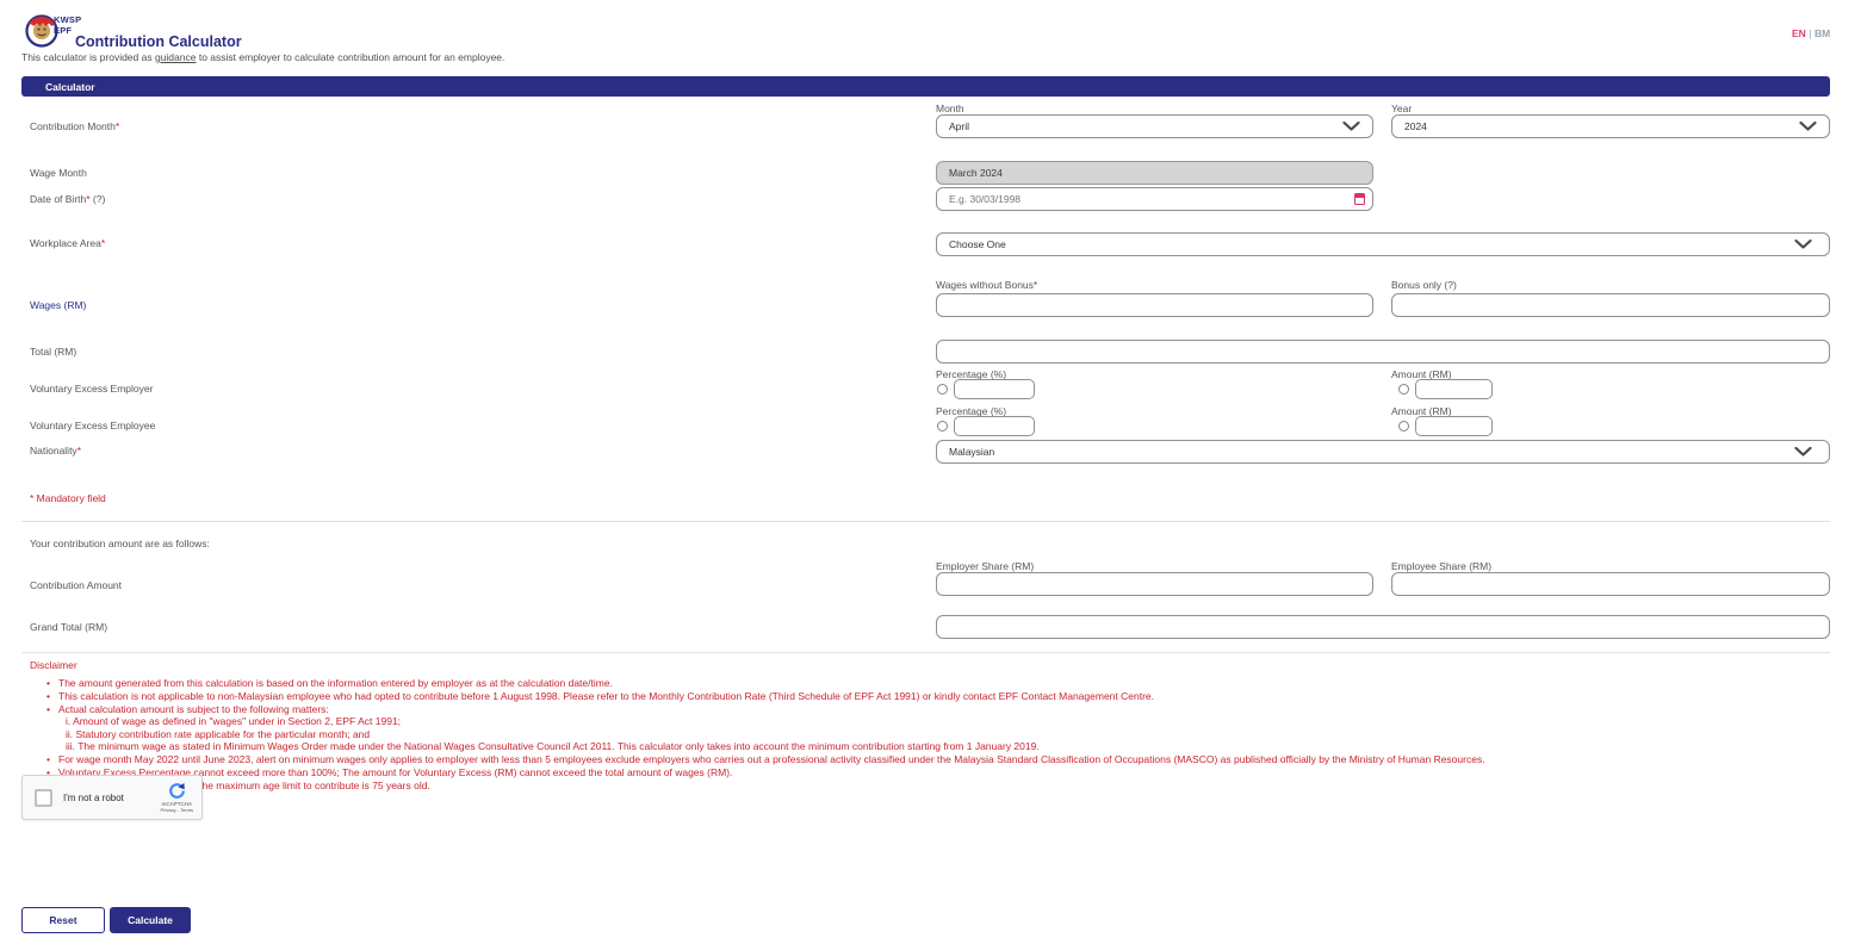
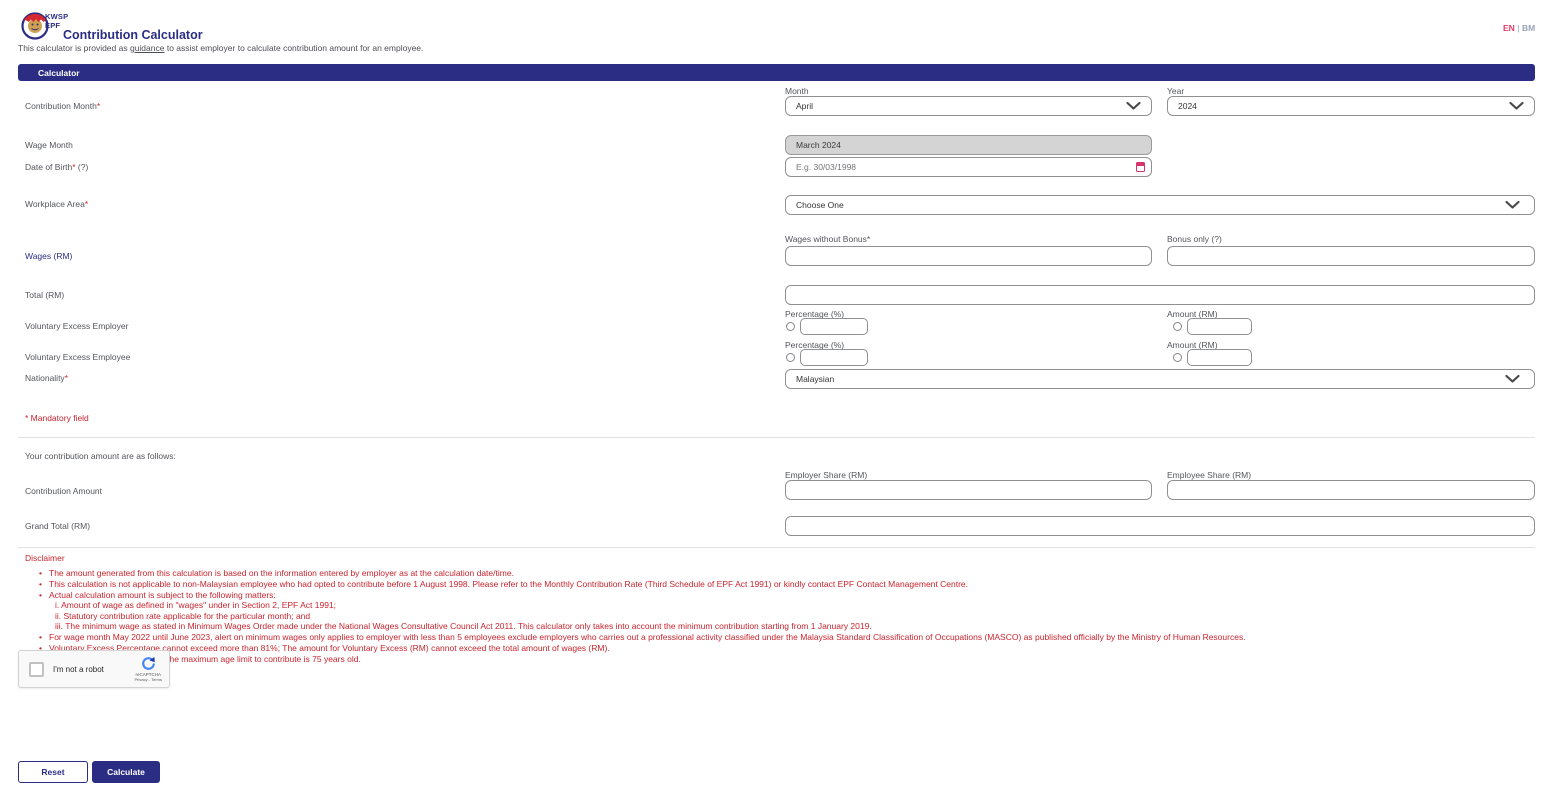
  KWSP
  EPF
  Contribution Calculator
  This calculator is provided as guidance to assist employer to calculate contribution amount for an employee.
  EN | BM
  Calculator
  Contribution Month*
  Month
  April
  Year
  2024
  Wage Month
  March 2024
  Date of Birth* (?)
  E.g. 30/03/1998
  Workplace Area*
  Choose One
  Wages (RM)
  Wages without Bonus*
  Bonus only (?)
  Total (RM)
  Voluntary Excess Employer
  Percentage (%)
  Amount (RM)
  Voluntary Excess Employee
  Percentage (%)
  Amount (RM)
  Nationality*
  Malaysian
  * Mandatory field
  Your contribution amount are as follows:
  Contribution Amount
  Employer Share (RM)
  Employee Share (RM)
  Grand Total (RM)
  Disclaimer
  The amount generated from this calculation is based on the information entered by employer as at the calculation date/time.
  This calculation is not applicable to non-Malaysian employee who had opted to contribute before 1 August 1998. Please refer to the Monthly Contribution Rate (Third Schedule of EPF Act 1991) or kindly contact EPF Contact Management Centre.
  Actual calculation amount is subject to the following matters:
  i. Amount of wage as defined in "wages" under in Section 2, EPF Act 1991;
  ii. Statutory contribution rate applicable for the particular month; and
  iii. The minimum wage as stated in Minimum Wages Order made under the National Wages Consultative Council Act 2011. This calculator only takes into account the minimum contribution starting from 1 January 2019.
  For wage month May 2022 until June 2023, alert on minimum wages only applies to employer with less than 5 employees exclude employers who carries out a professional activity classified under the Malaysia Standard Classification of Occupations (MASCO) as published officially by the Ministry of Human Resources.
- Voluntary Excess Percentage cannot exceed more than 100%; The amount for Voluntary Excess (RM) cannot exceed the total amount of wages (RM).
+ Voluntary Excess Percentage cannot exceed more than 81%; The amount for Voluntary Excess (RM) cannot exceed the total amount of wages (RM).
  I'm not a robot
  Reset
  Calculate
